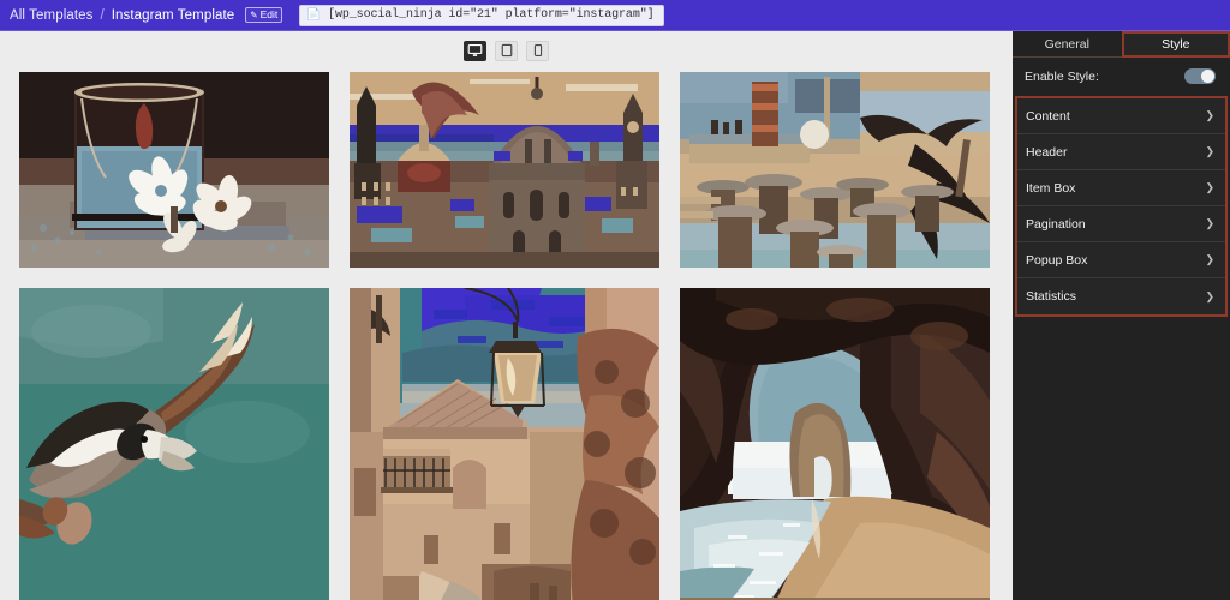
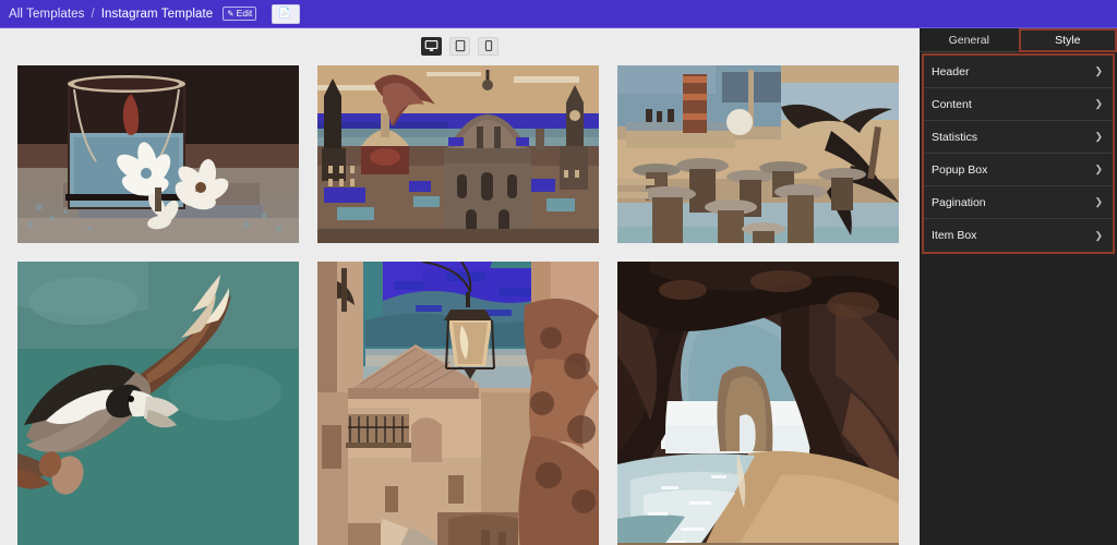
  All Templates
  /
  Instagram Template
  ✎
  Edit
  📄
- [wp_social_ninja id="21" platform="instagram"]
  General
  Style
- Enable Style:
- Content
+ Header
  ❯
- Header
+ Content
  ❯
- Item Box
+ Statistics
  ❯
- Pagination
+ Popup Box
  ❯
- Popup Box
+ Pagination
  ❯
- Statistics
+ Item Box
  ❯
